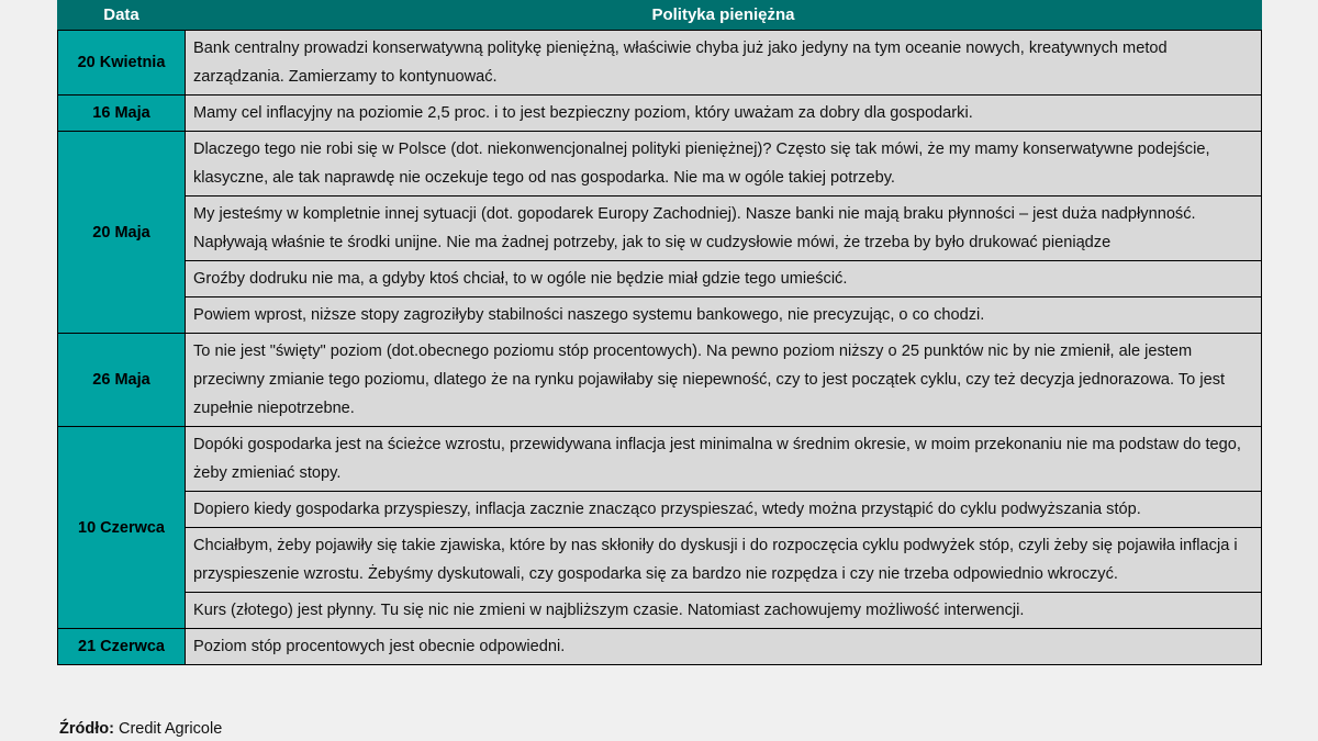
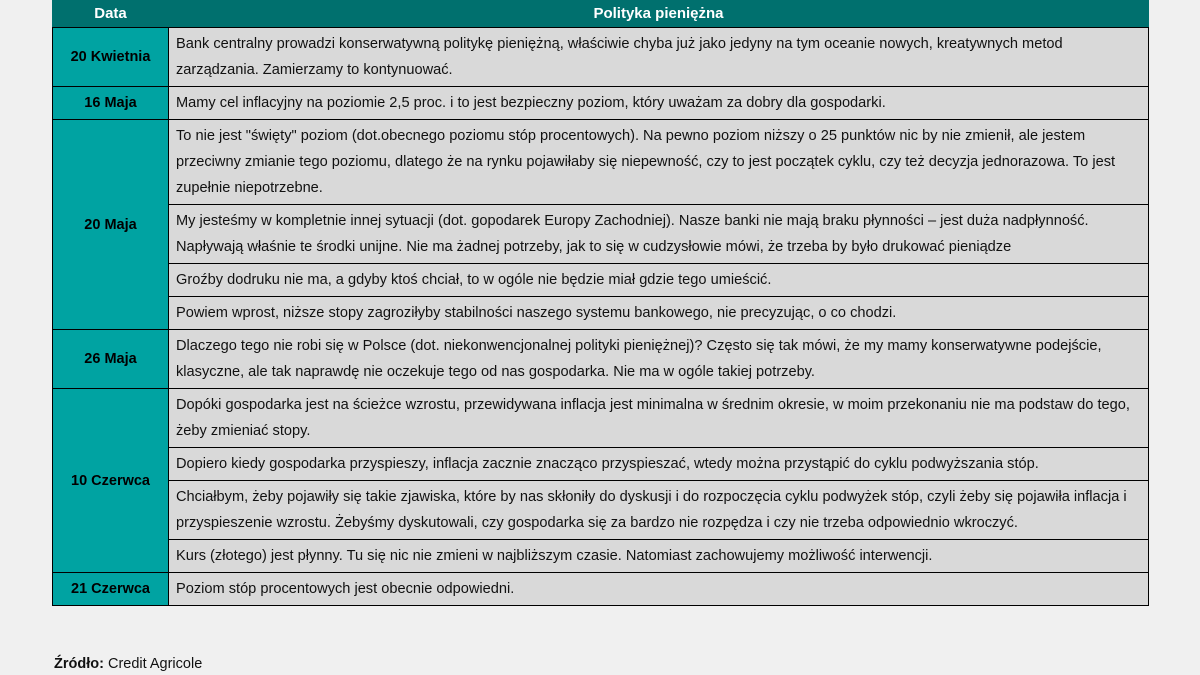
  Data	Polityka pieniężna
  20 Kwietnia	Bank centralny prowadzi konserwatywną politykę pieniężną, właściwie chyba już jako jedyny na tym oceanie nowych, kreatywnych metod zarządzania. Zamierzamy to kontynuować.
  16 Maja	Mamy cel inflacyjny na poziomie 2,5 proc. i to jest bezpieczny poziom, który uważam za dobry dla gospodarki.
- 20 Maja	Dlaczego tego nie robi się w Polsce (dot. niekonwencjonalnej polityki pieniężnej)? Często się tak mówi, że my mamy konserwatywne podejście, klasyczne, ale tak naprawdę nie oczekuje tego od nas gospodarka. Nie ma w ogóle takiej potrzeby.
+ 20 Maja	To nie jest "święty" poziom (dot.obecnego poziomu stóp procentowych). Na pewno poziom niższy o 25 punktów nic by nie zmienił, ale jestem przeciwny zmianie tego poziomu, dlatego że na rynku pojawiłaby się niepewność, czy to jest początek cyklu, czy też decyzja jednorazowa. To jest zupełnie niepotrzebne.
  My jesteśmy w kompletnie innej sytuacji (dot. gopodarek Europy Zachodniej). Nasze banki nie mają braku płynności – jest duża nadpłynność. Napływają właśnie te środki unijne. Nie ma żadnej potrzeby, jak to się w cudzysłowie mówi, że trzeba by było drukować pieniądze
  Groźby dodruku nie ma, a gdyby ktoś chciał, to w ogóle nie będzie miał gdzie tego umieścić.
  Powiem wprost, niższe stopy zagroziłyby stabilności naszego systemu bankowego, nie precyzując, o co chodzi.
- 26 Maja	To nie jest "święty" poziom (dot.obecnego poziomu stóp procentowych). Na pewno poziom niższy o 25 punktów nic by nie zmienił, ale jestem przeciwny zmianie tego poziomu, dlatego że na rynku pojawiłaby się niepewność, czy to jest początek cyklu, czy też decyzja jednorazowa. To jest zupełnie niepotrzebne.
+ 26 Maja	Dlaczego tego nie robi się w Polsce (dot. niekonwencjonalnej polityki pieniężnej)? Często się tak mówi, że my mamy konserwatywne podejście, klasyczne, ale tak naprawdę nie oczekuje tego od nas gospodarka. Nie ma w ogóle takiej potrzeby.
  10 Czerwca	Dopóki gospodarka jest na ścieżce wzrostu, przewidywana inflacja jest minimalna w średnim okresie, w moim przekonaniu nie ma podstaw do tego, żeby zmieniać stopy.
  Dopiero kiedy gospodarka przyspieszy, inflacja zacznie znacząco przyspieszać, wtedy można przystąpić do cyklu podwyższania stóp.
  Chciałbym, żeby pojawiły się takie zjawiska, które by nas skłoniły do dyskusji i do rozpoczęcia cyklu podwyżek stóp, czyli żeby się pojawiła inflacja i przyspieszenie wzrostu. Żebyśmy dyskutowali, czy gospodarka się za bardzo nie rozpędza i czy nie trzeba odpowiednio wkroczyć.
  Kurs (złotego) jest płynny. Tu się nic nie zmieni w najbliższym czasie. Natomiast zachowujemy możliwość interwencji.
  21 Czerwca	Poziom stóp procentowych jest obecnie odpowiedni.
  Źródło: Credit Agricole
